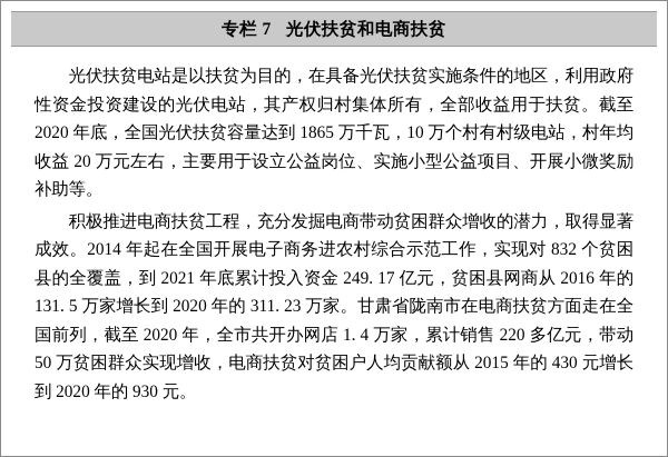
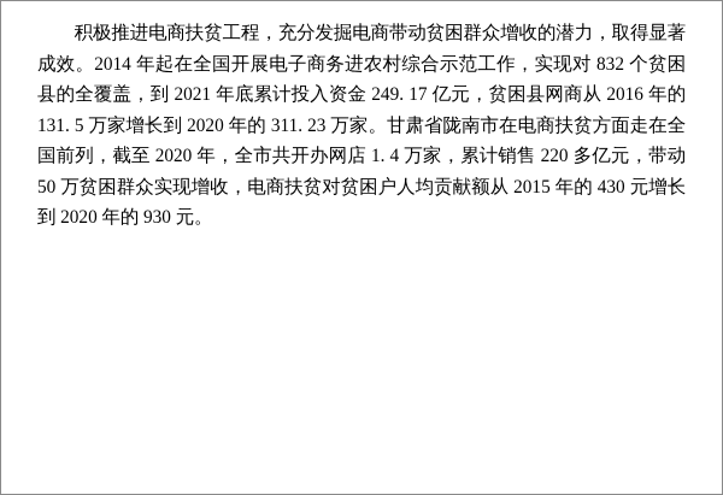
- 专栏 7 光伏扶贫和电商扶贫
- 光伏扶贫电站是以扶贫为目的，在具备光伏扶贫实施条件的地区，利用政府性资金投资建设的光伏电站，其产权归村集体所有，全部收益用于扶贫。截至 2020 年底，全国光伏扶贫容量达到 1865 万千瓦，10 万个村有村级电站，村年均收益 20 万元左右，主要用于设立公益岗位、实施小型公益项目、开展小微奖励补助等。
  积极推进电商扶贫工程，充分发掘电商带动贫困群众增收的潜力，取得显著成效。2014 年起在全国开展电子商务进农村综合示范工作，实现对 832 个贫困县的全覆盖，到 2021 年底累计投入资金 249. 17 亿元，贫困县网商从 2016 年的 131. 5 万家增长到 2020 年的 311. 23 万家。甘肃省陇南市在电商扶贫方面走在全国前列，截至 2020 年，全市共开办网店 1. 4 万家，累计销售 220 多亿元，带动 50 万贫困群众实现增收，电商扶贫对贫困户人均贡献额从 2015 年的 430 元增长到 2020 年的 930 元。
